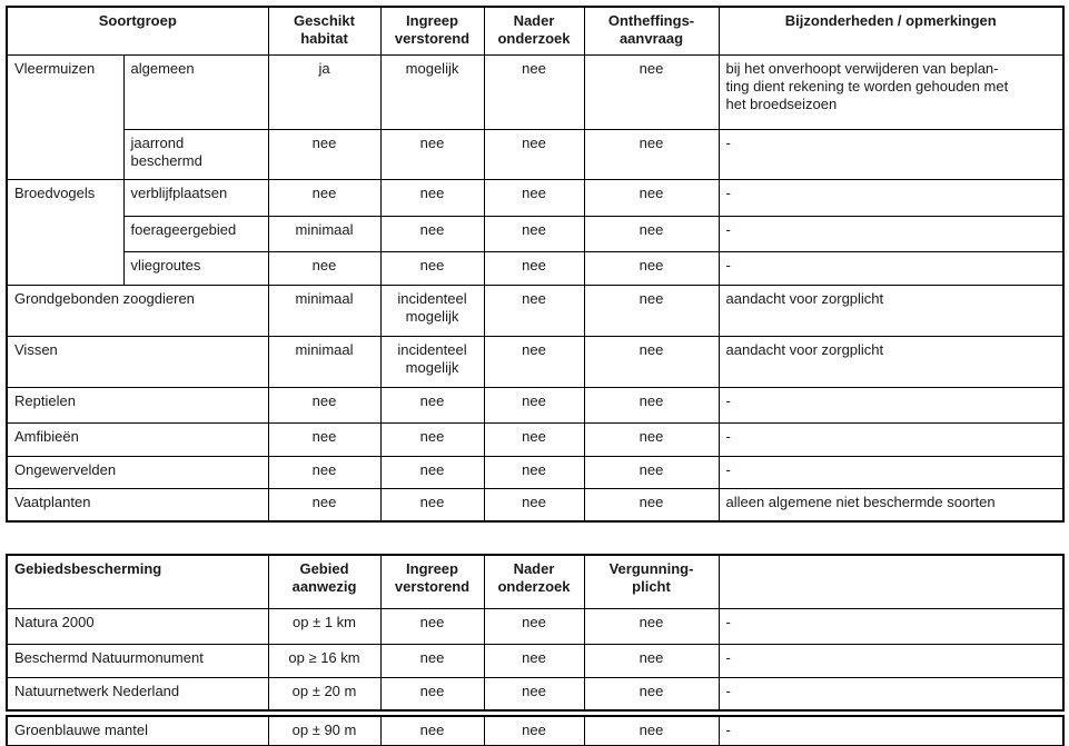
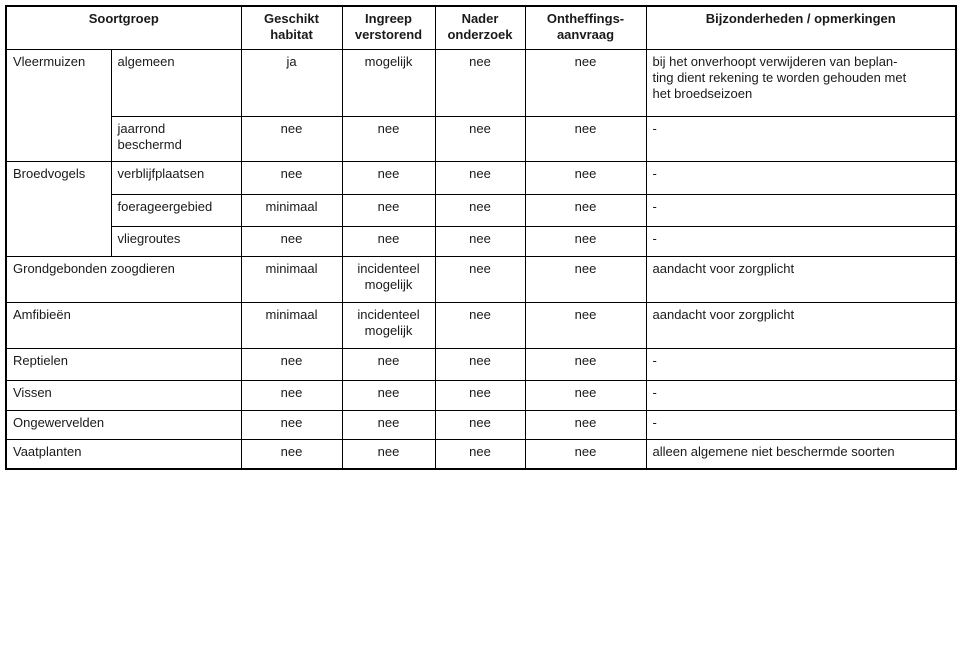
  Soortgroep	Geschikt habitat	Ingreep verstorend	Nader onderzoek	Ontheffings- aanvraag	Bijzonderheden / opmerkingen
  Vleermuizen	algemeen	ja	mogelijk	nee	nee	bij het onverhoopt verwijderen van beplan- ting dient rekening te worden gehouden met het broedseizoen
  jaarrond beschermd	nee	nee	nee	nee	-
  Broedvogels	verblijfplaatsen	nee	nee	nee	nee	-
  foerageergebied	minimaal	nee	nee	nee	-
  vliegroutes	nee	nee	nee	nee	-
  Grondgebonden zoogdieren	minimaal	incidenteel mogelijk	nee	nee	aandacht voor zorgplicht
- Vissen	minimaal	incidenteel mogelijk	nee	nee	aandacht voor zorgplicht
+ Amfibieën	minimaal	incidenteel mogelijk	nee	nee	aandacht voor zorgplicht
  Reptielen	nee	nee	nee	nee	-
- Amfibieën	nee	nee	nee	nee	-
+ Vissen	nee	nee	nee	nee	-
  Ongewervelden	nee	nee	nee	nee	-
  Vaatplanten	nee	nee	nee	nee	alleen algemene niet beschermde soorten
- Gebiedsbescherming	Gebied aanwezig	Ingreep verstorend	Nader onderzoek	Vergunning- plicht
- Natura 2000	op ± 1 km	nee	nee	nee	-
- Beschermd Natuurmonument	op ≥ 16 km	nee	nee	nee	-
- Natuurnetwerk Nederland	op ± 20 m	nee	nee	nee	-
- Groenblauwe mantel	op ± 90 m	nee	nee	nee	-
